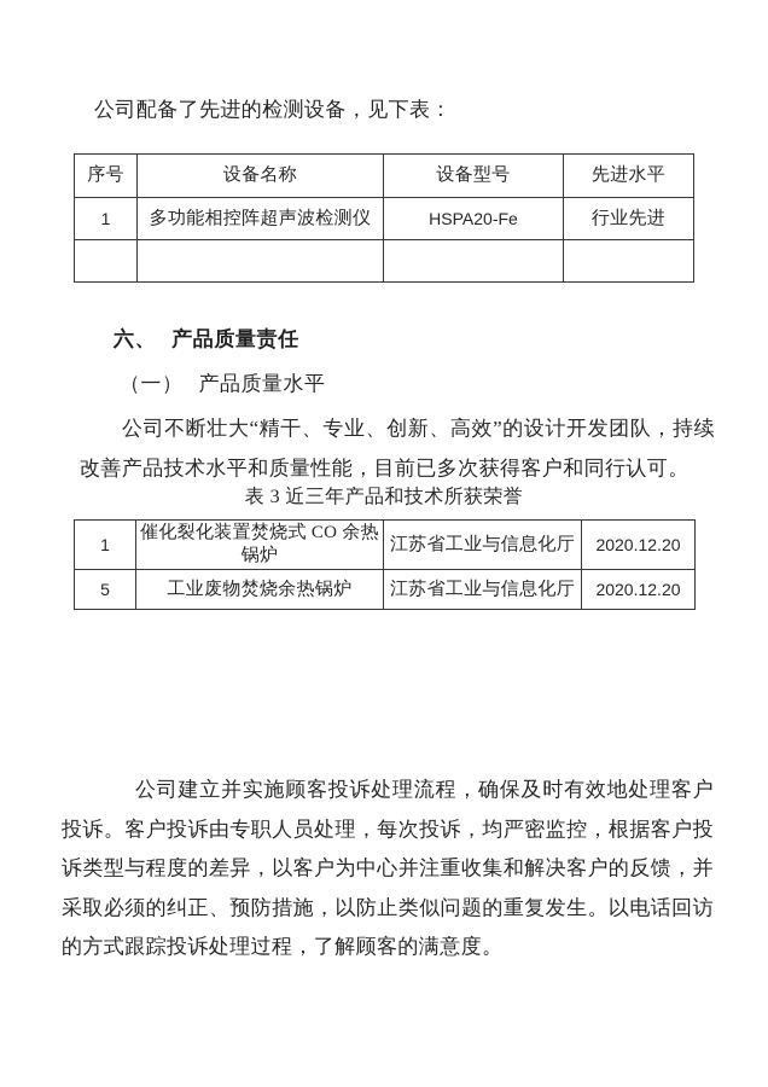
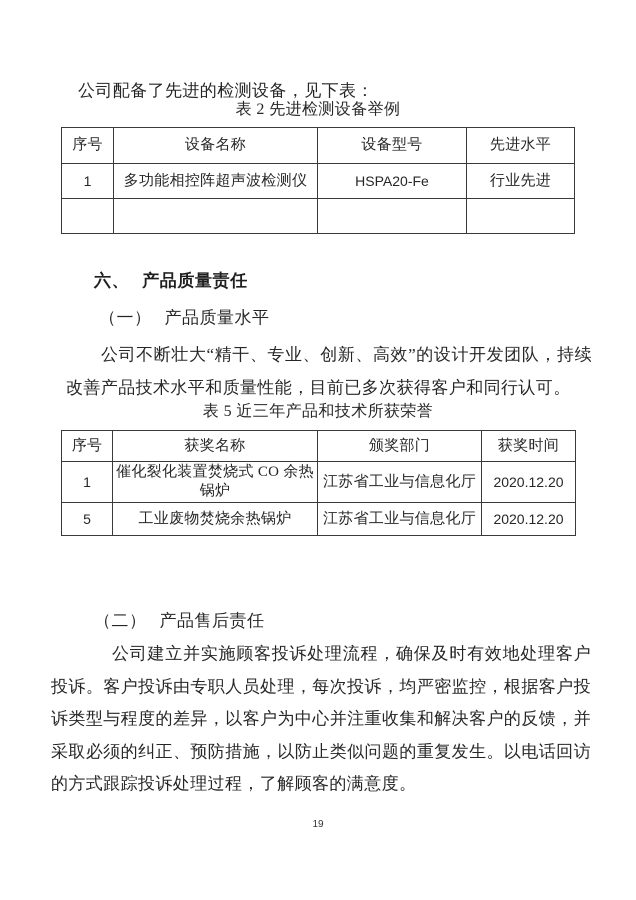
  公司配备了先进的检测设备，见下表：
+ 表 2 先进检测设备举例
  序号	设备名称	设备型号	先进水平
  1	多功能相控阵超声波检测仪	HSPA20-Fe	行业先进
  六、 产品质量责任
  （一） 产品质量水平
  公司不断壮大“精干、专业、创新、高效”的设计开发团队，持续改善产品技术水平和质量性能，目前已多次获得客户和同行认可。
- 表 3 近三年产品和技术所获荣誉
+ 表 5 近三年产品和技术所获荣誉
+ 序号	获奖名称	颁奖部门	获奖时间
  1	催化裂化装置焚烧式 CO 余热锅炉	江苏省工业与信息化厅	2020.12.20
  5	工业废物焚烧余热锅炉	江苏省工业与信息化厅	2020.12.20
+ （二） 产品售后责任
  公司建立并实施顾客投诉处理流程，确保及时有效地处理客户投诉。客户投诉由专职人员处理，每次投诉，均严密监控，根据客户投诉类型与程度的差异，以客户为中心并注重收集和解决客户的反馈，并采取必须的纠正、预防措施，以防止类似问题的重复发生。以电话回访的方式跟踪投诉处理过程，了解顾客的满意度。
+ 19
